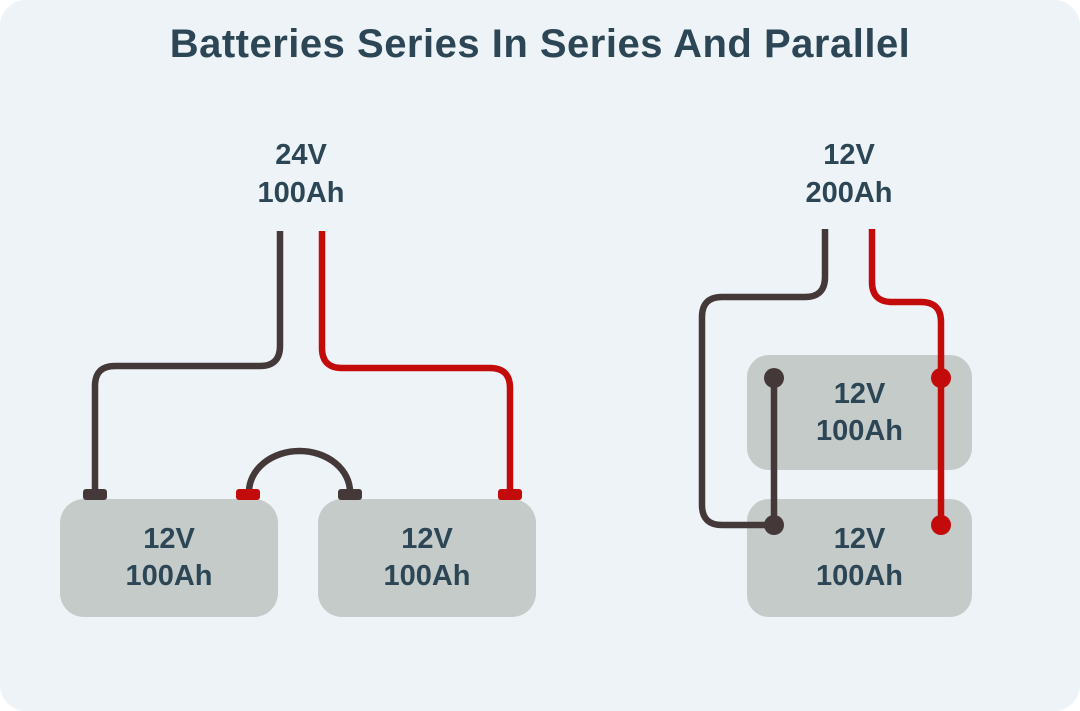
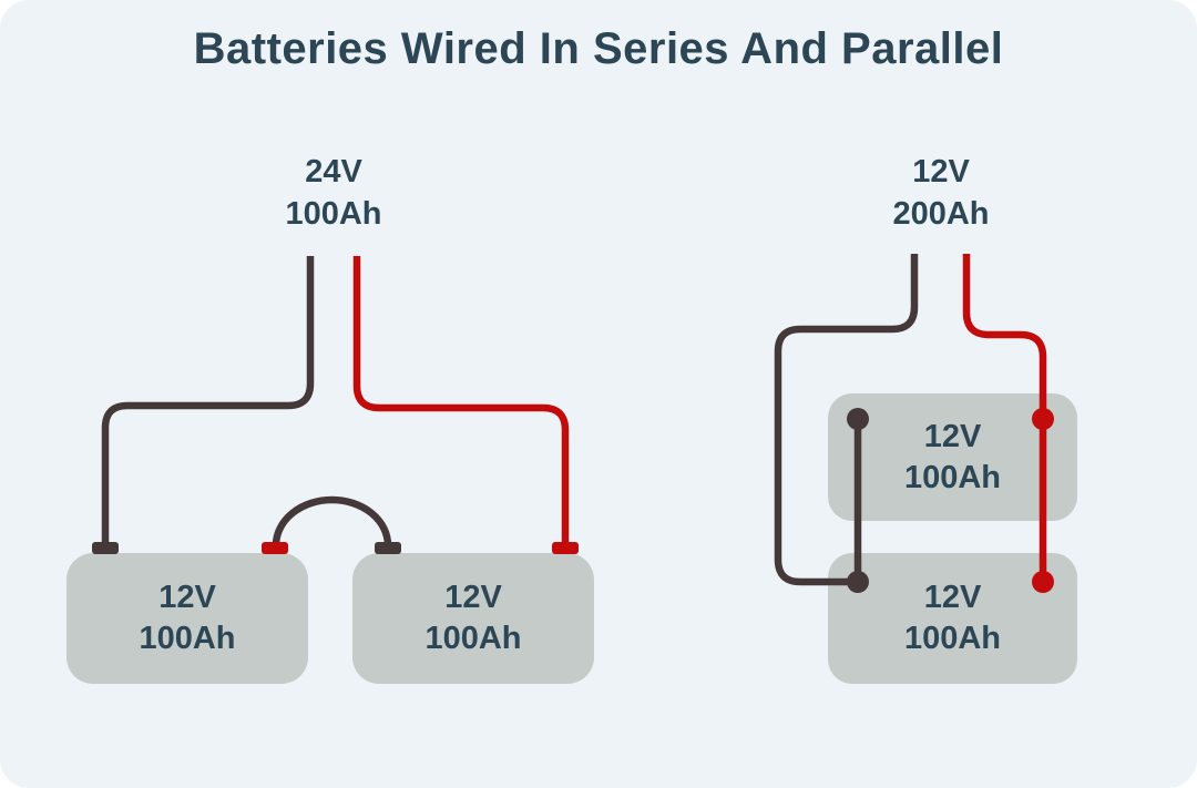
- Batteries Series In Series And Parallel
+ Batteries Wired In Series And Parallel
  24V
  100Ah
  12V
  200Ah
  12V
  100Ah
  12V
  100Ah
  12V
  100Ah
  12V
  100Ah
